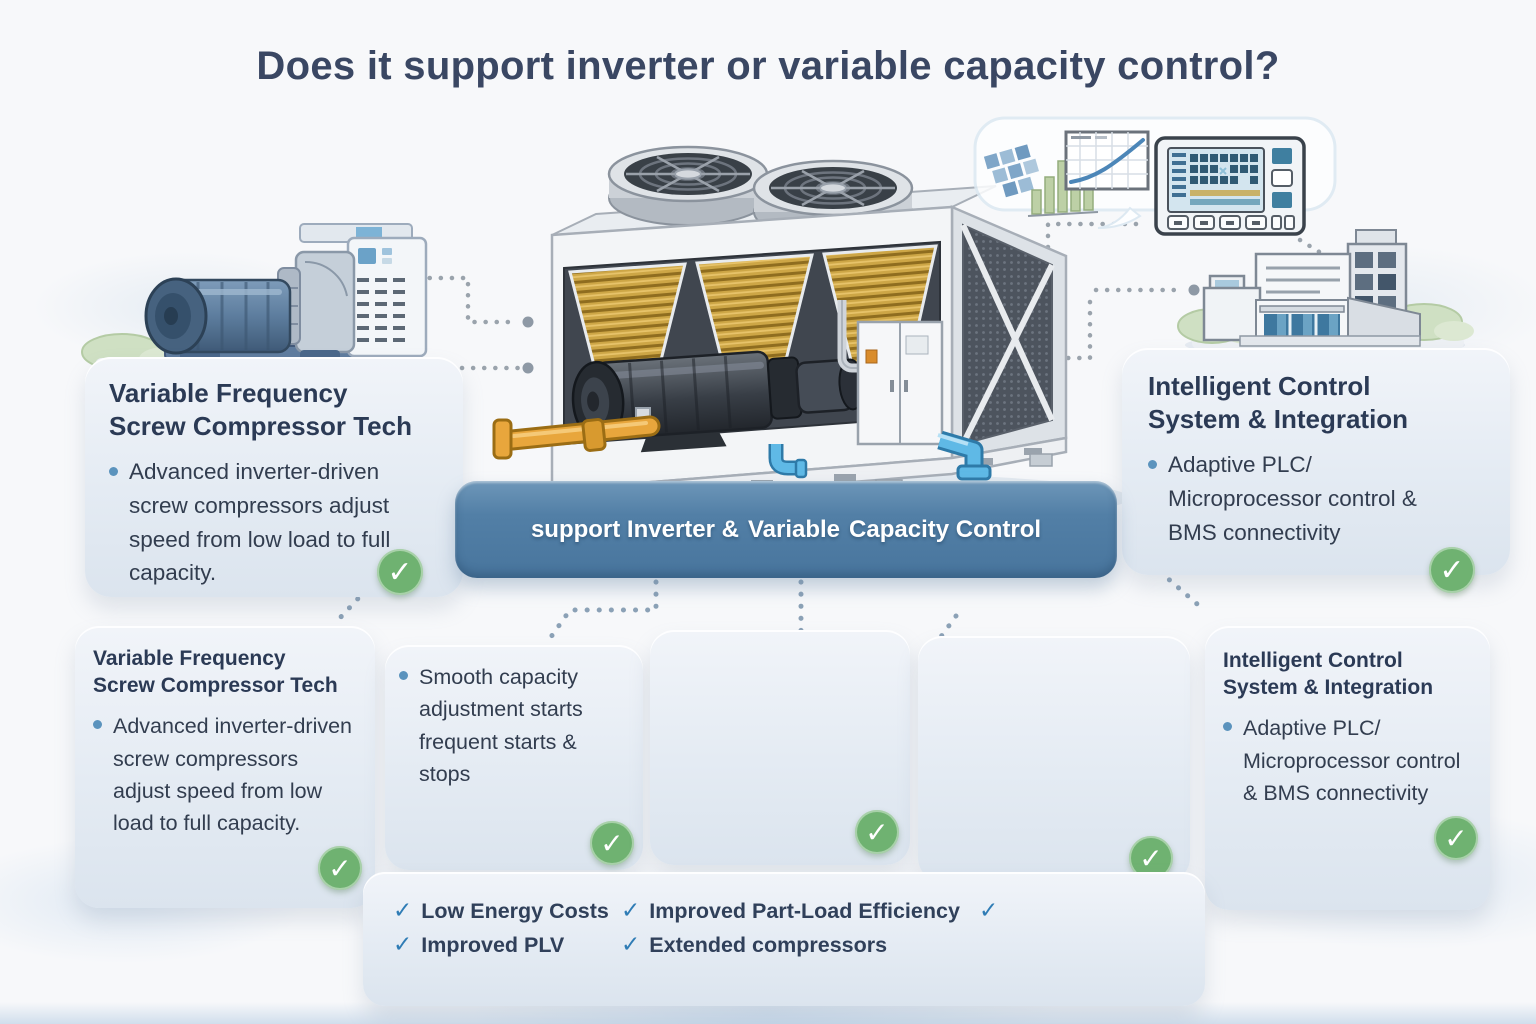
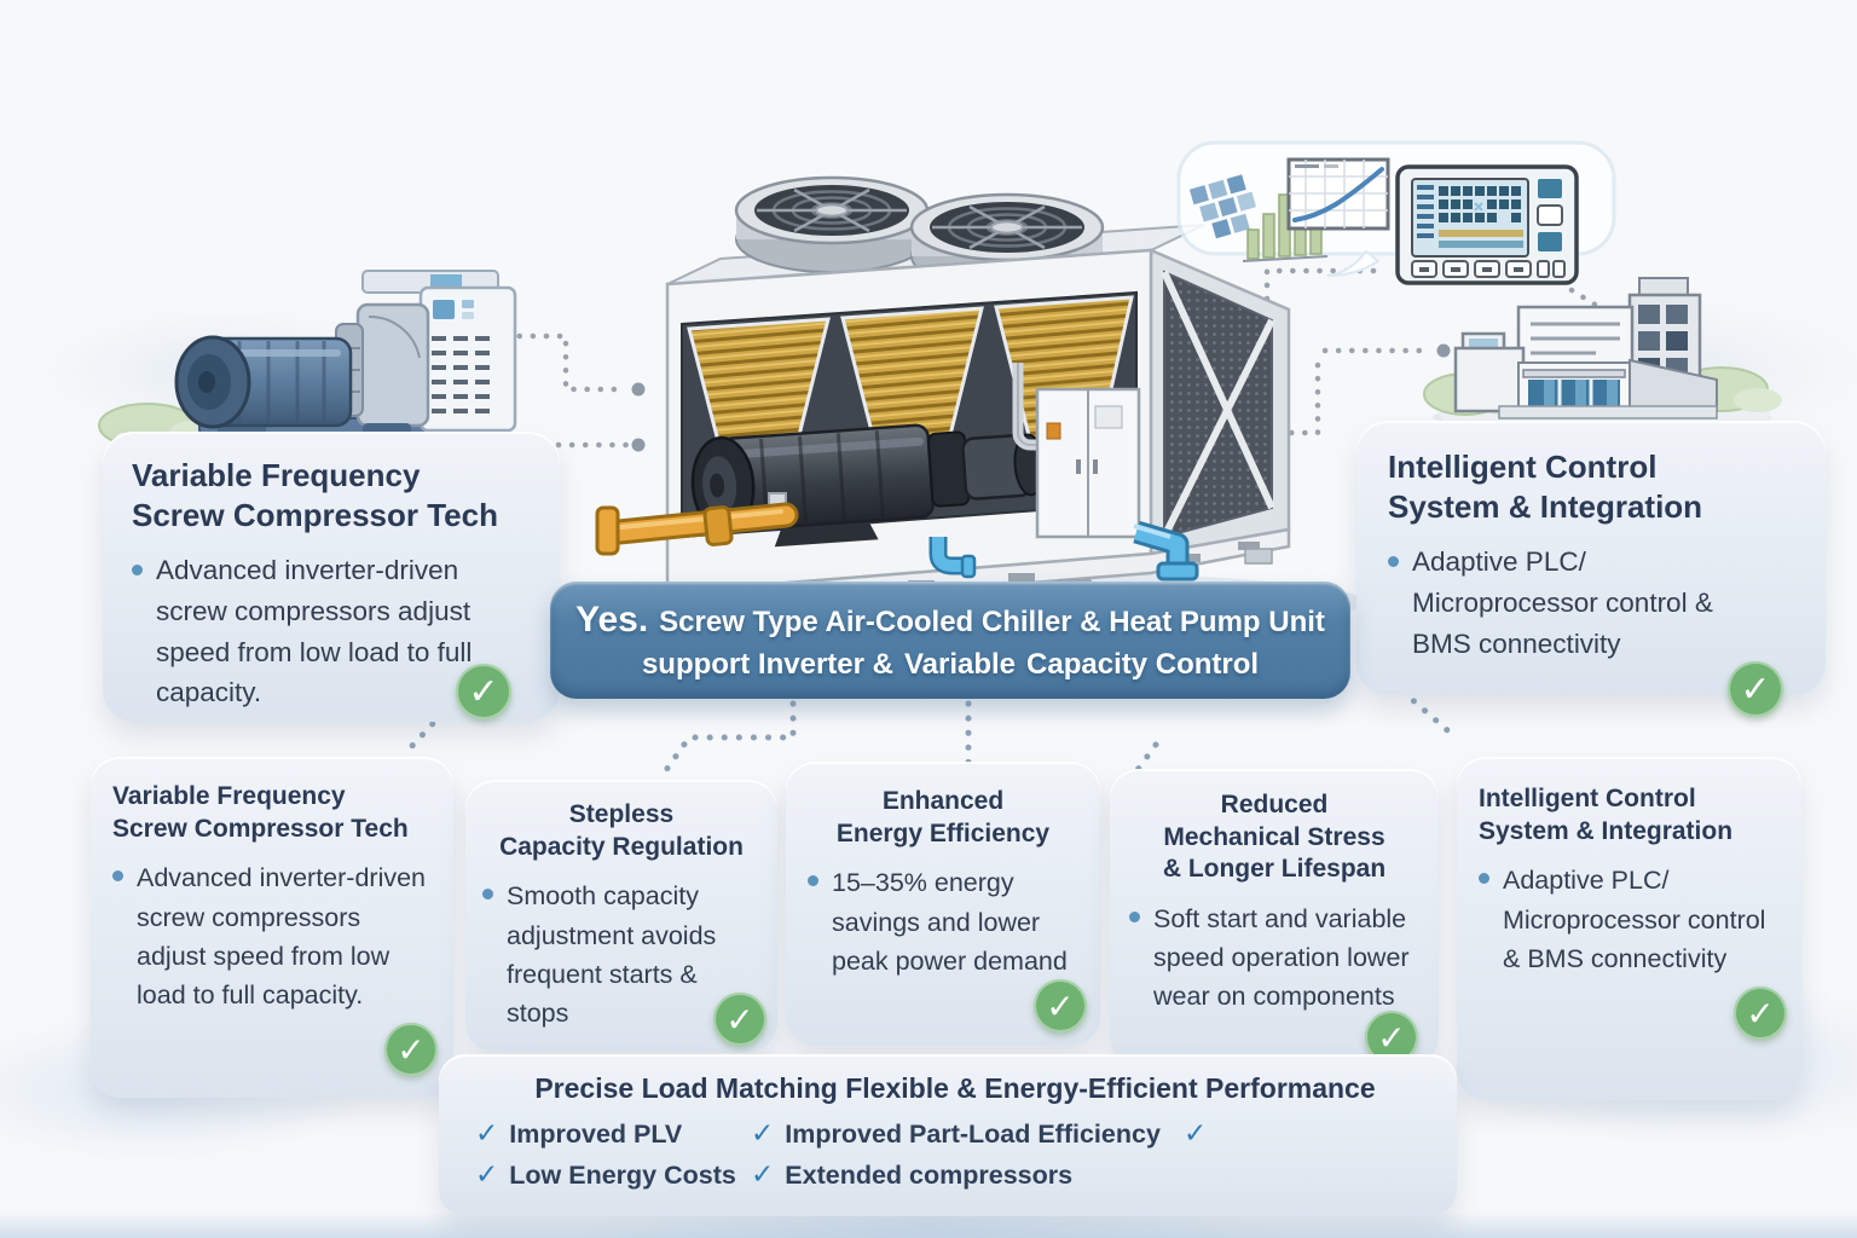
- Does it support inverter or variable capacity control?
  Variable Frequency
  Screw Compressor Tech
  Advanced inverter-driven screw compressors adjust speed from low load to full capacity.
  ✓
  Intelligent Control
  System & Integration
  Adaptive PLC/ Microprocessor control & BMS connectivity
  ✓
+ Yes.
+ Screw Type Air-Cooled Chiller & Heat Pump Unit
  support Inverter &
  Variable
  Capacity Control
  Variable Frequency
  Screw Compressor Tech
  Advanced inverter-driven screw compressors adjust speed from low load to full capacity.
  ✓
+ Stepless
+ Capacity Regulation
- Smooth capacity adjustment starts frequent starts & stops
+ Smooth capacity adjustment avoids frequent starts & stops
  ✓
+ Enhanced
+ Energy Efficiency
+ 15–35% energy savings and lower peak power demand
  ✓
+ Reduced
+ Mechanical Stress
+ & Longer Lifespan
+ Soft start and variable speed operation lower wear on components
  ✓
  Intelligent Control
  System & Integration
  Adaptive PLC/ Microprocessor control & BMS connectivity
  ✓
+ Precise Load Matching Flexible & Energy-Efficient Performance
  ✓
- Low Energy Costs
+ Improved PLV
  ✓
  Improved Part-Load Efficiency
  ✓
  ✓
- Improved PLV
+ Low Energy Costs
  ✓
  Extended compressors
